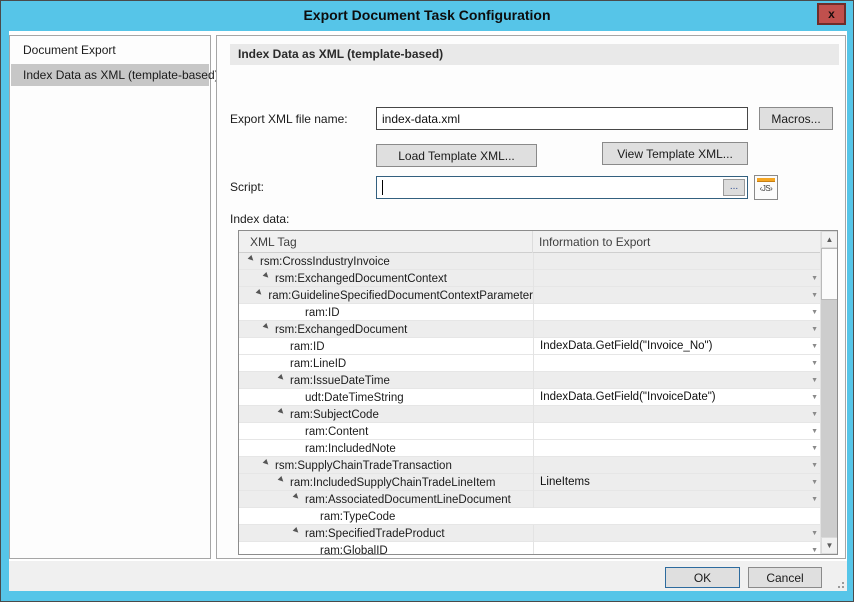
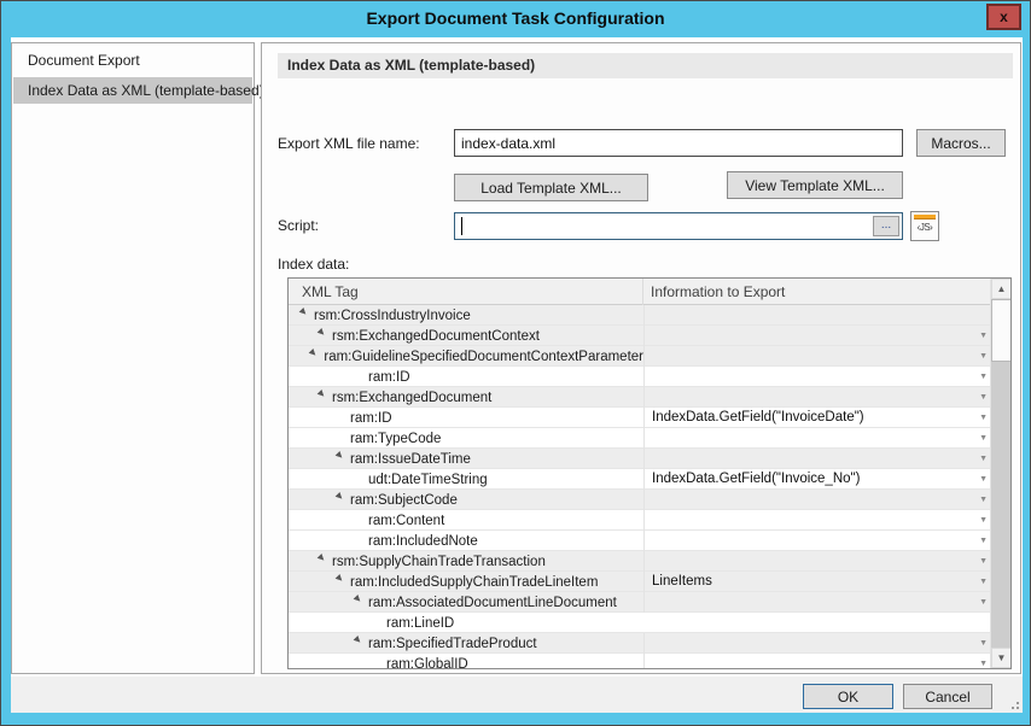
  Export Document Task Configuration
  x
  Document Export
  Index Data as XML (template-based
  Index Data as XML (template-based)
  Export XML file name:
  index-data.xml
  Macros...
  Load Template XML...
  View Template XML...
  Script:
  ...
  ‹JS›
  Index data:
  XML Tag
  Information to Export
  rsm:CrossIndustryInvoice
  rsm:ExchangedDocumentContext
  ram:GuidelineSpecifiedDocumentContextParameter
  ram:ID
  rsm:ExchangedDocument
  ram:ID
- IndexData.GetField("Invoice_No")
+ IndexData.GetField("InvoiceDate")
- ram:LineID
+ ram:TypeCode
  ram:IssueDateTime
  udt:DateTimeString
- IndexData.GetField("InvoiceDate")
+ IndexData.GetField("Invoice_No")
  ram:SubjectCode
  ram:Content
  ram:IncludedNote
  rsm:SupplyChainTradeTransaction
  ram:IncludedSupplyChainTradeLineItem
  LineItems
  ram:AssociatedDocumentLineDocument
- ram:TypeCode
+ ram:LineID
  ram:SpecifiedTradeProduct
  ram:GlobalID
  ▲
  ▼
  OK
  Cancel
